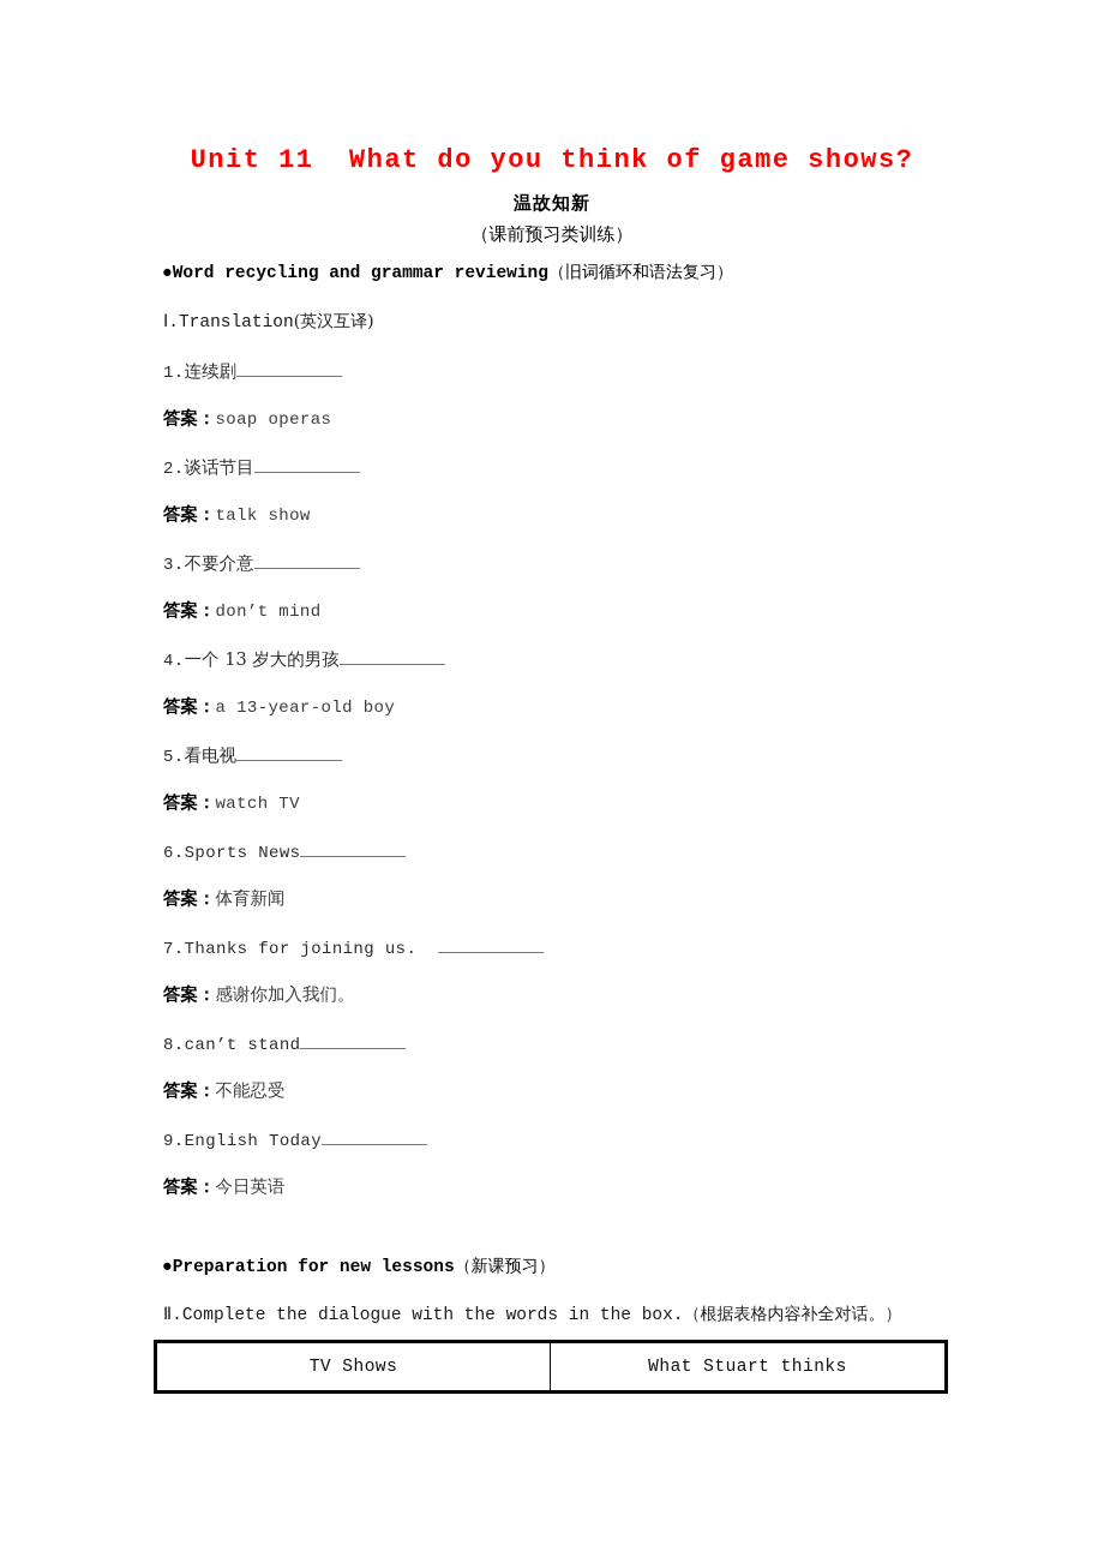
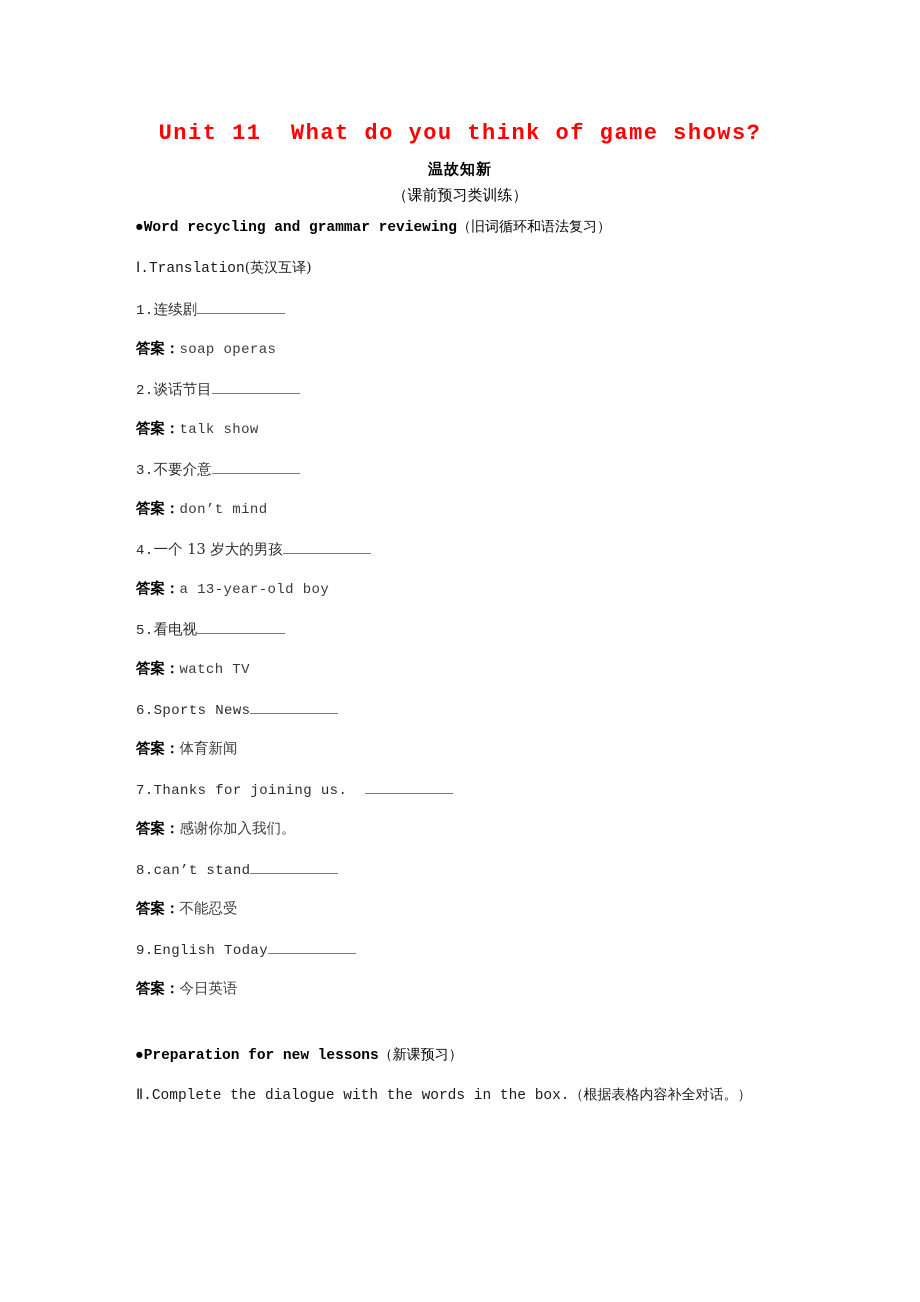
  Unit 11 What do you think of game shows?
  温故知新
  （课前预习类训练）
  ●Word recycling and grammar reviewing（旧词循环和语法复习）
  Ⅰ.Translation(英汉互译)
  1.连续剧
  答案：soap operas
  2.谈话节目
  答案：talk show
  3.不要介意
  答案：don’t mind
  4.一个 13 岁大的男孩
  答案：a 13-year-old boy
  5.看电视
  答案：watch TV
  6.Sports News
  答案：体育新闻
  7.Thanks for joining us.
  答案：感谢你加入我们。
  8.can’t stand
  答案：不能忍受
  9.English Today
  答案：今日英语
  ●Preparation for new lessons（新课预习）
  Ⅱ.Complete the dialogue with the words in the box.（根据表格内容补全对话。）
- TV Shows
- What Stuart thinks
